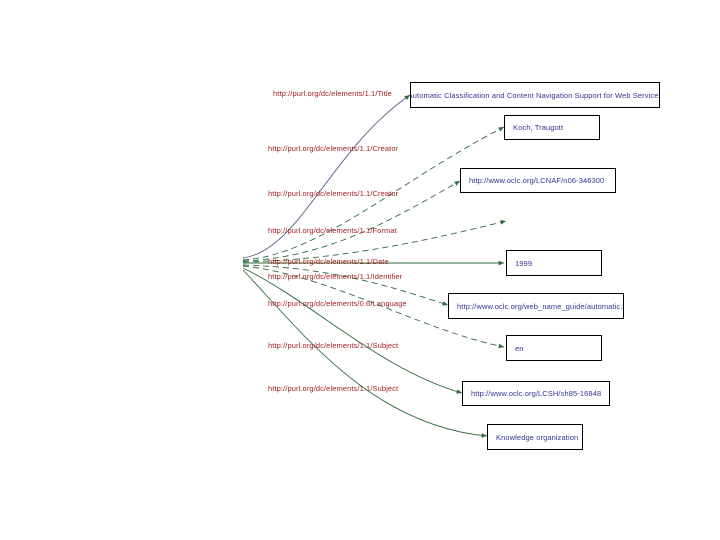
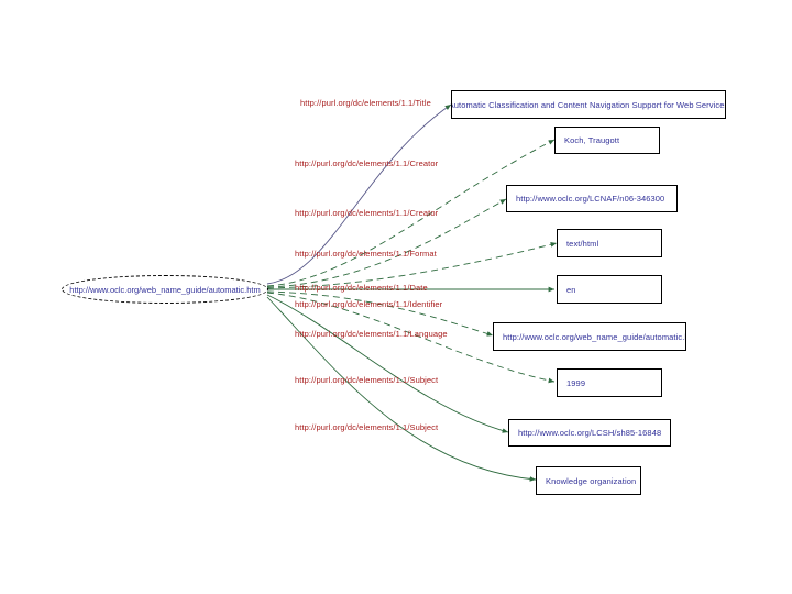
+ http://www.oclc.org/web_name_guide/automatic.htm
  Automatic Classification and Content Navigation Support for Web Service
  Koch, Traugott
  http://www.oclc.org/LCNAF/n06-346300
+ text/html
- 1999
+ en
  http://www.oclc.org/web_name_guide/automatic.
- en
+ 1999
  http://www.oclc.org/LCSH/sh85-16848
  Knowledge organization
  http://purl.org/dc/elements/1.1/Title
  http://purl.org/dc/elements/1.1/Creator
  http://purl.org/dc/elements/1.1/Creator
  http://purl.org/dc/elements/1.1/Format
  http://purl.org/dc/elements/1.1/Date
  http://purl.org/dc/elements/1.1/Identifier
- http://purl.org/dc/elements/0.6/Language
+ http://purl.org/dc/elements/1.1/Language
  http://purl.org/dc/elements/1.1/Subject
  http://purl.org/dc/elements/1.1/Subject
